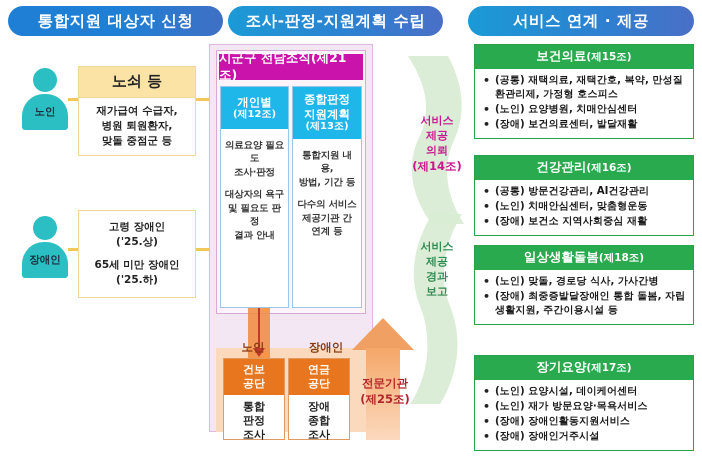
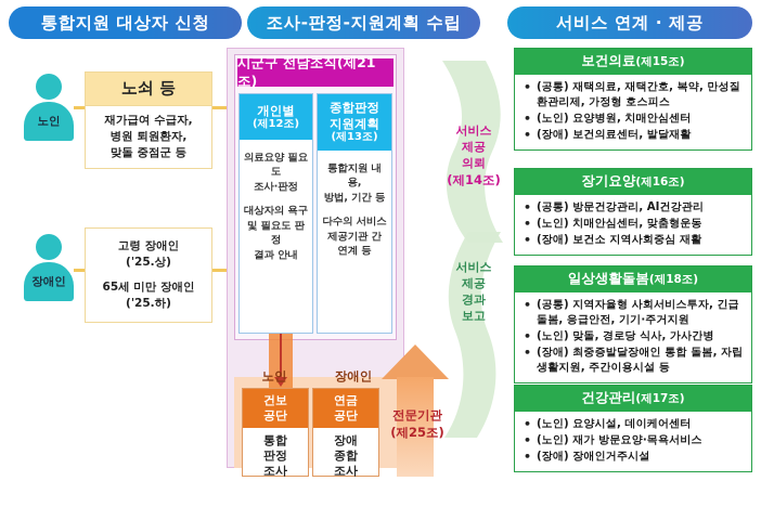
  통합지원 대상자 신청
  조사-판정-지원계획 수립
  서비스 연계 · 제공
  노인
  노쇠 등
  재가급여 수급자,
  병원 퇴원환자,
  맞돌 중점군 등
  장애인
  고령 장애인
  ('25.상)
  65세 미만 장애인
  ('25.하)
  시군구 전담조직(제21조)
  개인별
  (제12조)
  의료요양 필요도
  조사·판정 대상자의 욕구
  및 필요도 판정
  결과 안내
  종합판정
  지원계획
  (제13조)
  통합지원 내용,
  방법, 기간 등 다수의 서비스
  제공기관 간
  연계 등
  노인
  장애인
  건보
  공단
  통합
  판정
  조사
  연금
  공단
  장애
  종합
  조사
  전문기관
  (제25조)
  서비스
  제공
  의뢰
  (제14조)
  서비스
  제공
  경과
  보고
  보건의료(제15조)
  (공통) 재택의료, 재택간호, 복약, 만성질환관리제, 가정형 호스피스
  (노인) 요양병원, 치매안심센터
  (장애) 보건의료센터, 발달재활
- 건강관리(제16조)
+ 장기요양(제16조)
  (공통) 방문건강관리, AI건강관리
  (노인) 치매안심센터, 맞춤형운동
  (장애) 보건소 지역사회중심 재활
  일상생활돌봄(제18조)
+ (공통) 지역자율형 사회서비스투자, 긴급돌봄, 응급안전, 기기·주거지원
  (노인) 맞돌, 경로당 식사, 가사간병
  (장애) 최중증발달장애인 통합 돌봄, 자립생활지원, 주간이용시설 등
- 장기요양(제17조)
+ 건강관리(제17조)
  (노인) 요양시설, 데이케어센터
  (노인) 재가 방문요양·목욕서비스
- (장애) 장애인활동지원서비스
  (장애) 장애인거주시설
